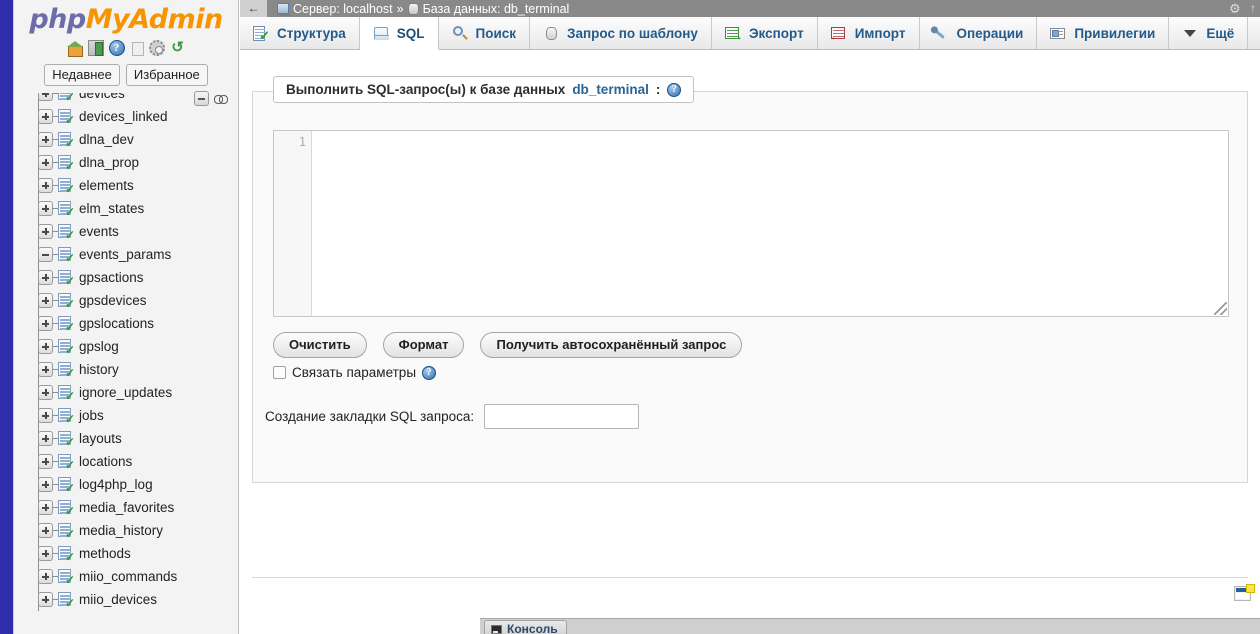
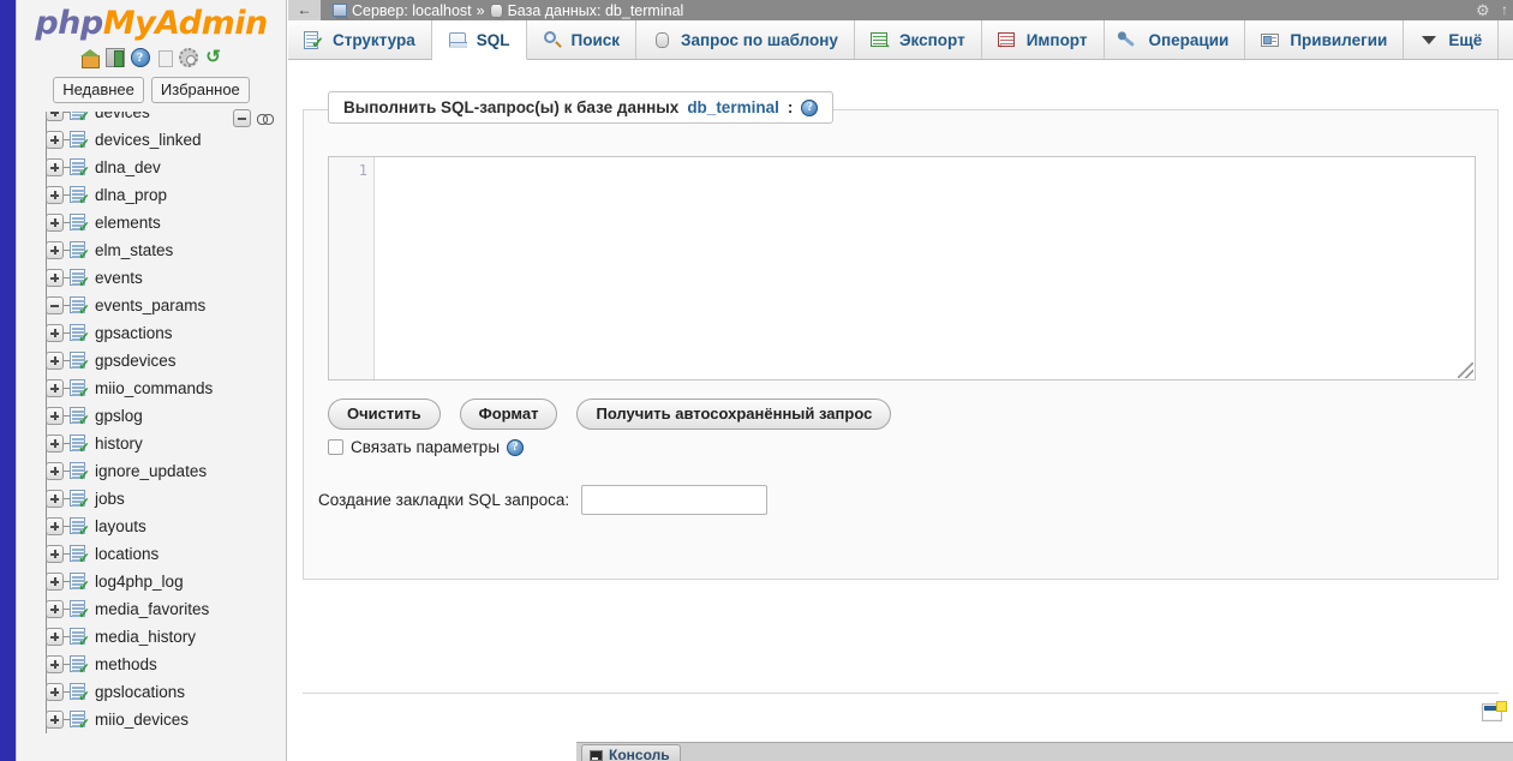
  phpMyAdmin
  ?
  ↺
  Недавнее
  Избранное
  ✓
  devices
  ✓
  devices_linked
  ✓
  dlna_dev
  ✓
  dlna_prop
  ✓
  elements
  ✓
  elm_states
  ✓
  events
  ✓
  events_params
  ✓
  gpsactions
  ✓
  gpsdevices
  ✓
- gpslocations
+ miio_commands
  ✓
  gpslog
  ✓
  history
  ✓
  ignore_updates
  ✓
  jobs
  ✓
  layouts
  ✓
  locations
  ✓
  log4php_log
  ✓
  media_favorites
  ✓
  media_history
  ✓
  methods
  ✓
- miio_commands
+ gpslocations
  ✓
  miio_devices
  ←
  Сервер: localhost
  »
  База данных: db_terminal
  ⚙
  ↑
  ✓
  Структура
  SQL
  Поиск
  Запрос по шаблону
  →
  Экспорт
  ←
  Импорт
  Операции
  Привилегии
  Ещё
  1
  Очистить
  Формат
  Получить автосохранённый запрос
  Связать параметры
  ?
  Создание закладки SQL запроса:
  Выполнить SQL-запрос(ы) к базе данных
  db_terminal
  :
  ?
  Консоль
